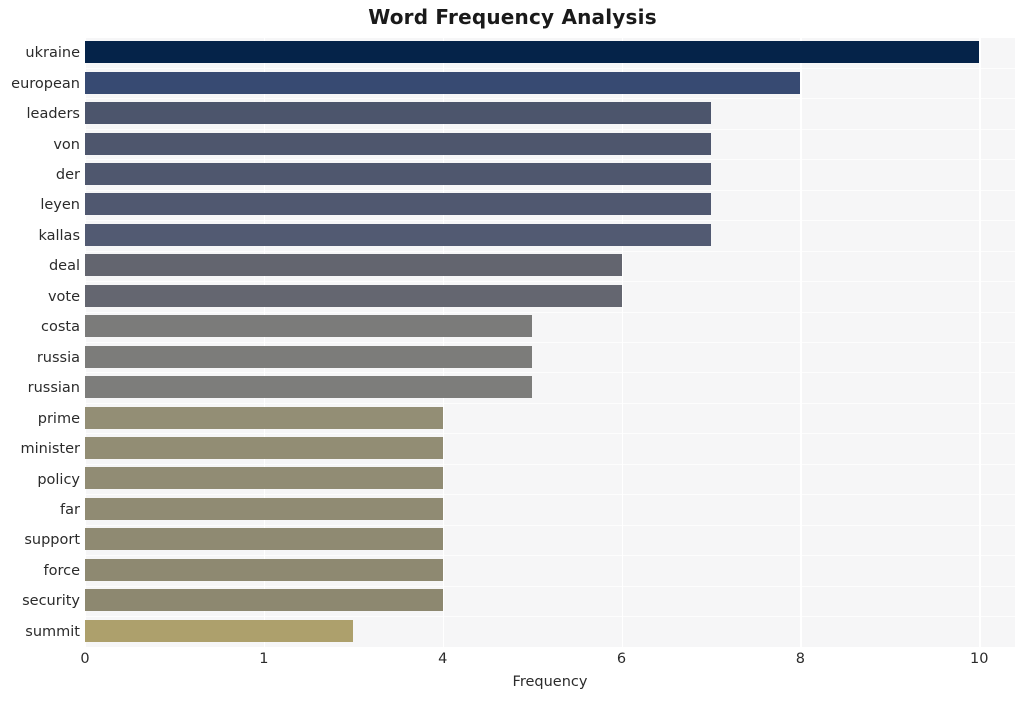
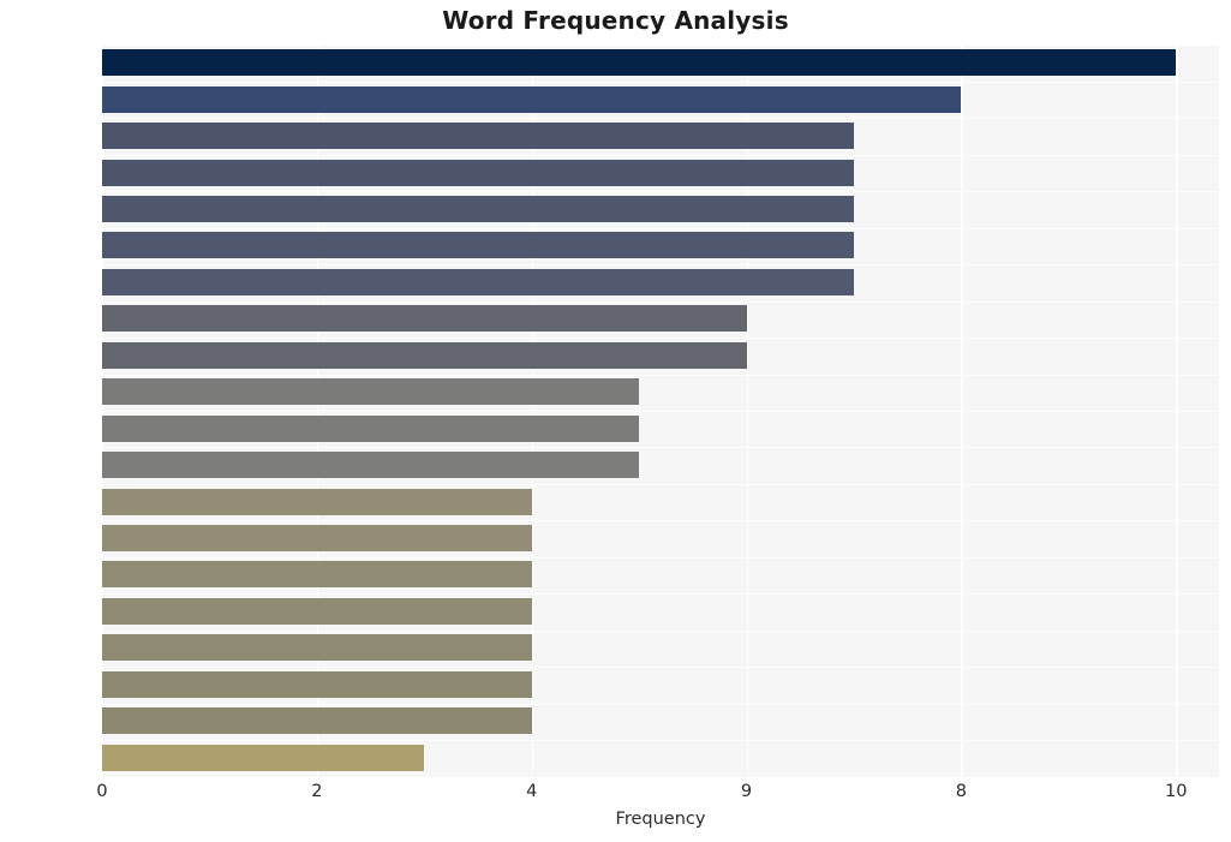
  Word Frequency Analysis
- ukraine
- european
- leaders
- von
- der
- leyen
- kallas
- deal
- vote
- costa
- russia
- russian
- prime
- minister
- policy
- far
- support
- force
- security
- summit
  0
- 1
+ 2
  4
- 6
+ 9
  8
  10
  Frequency
